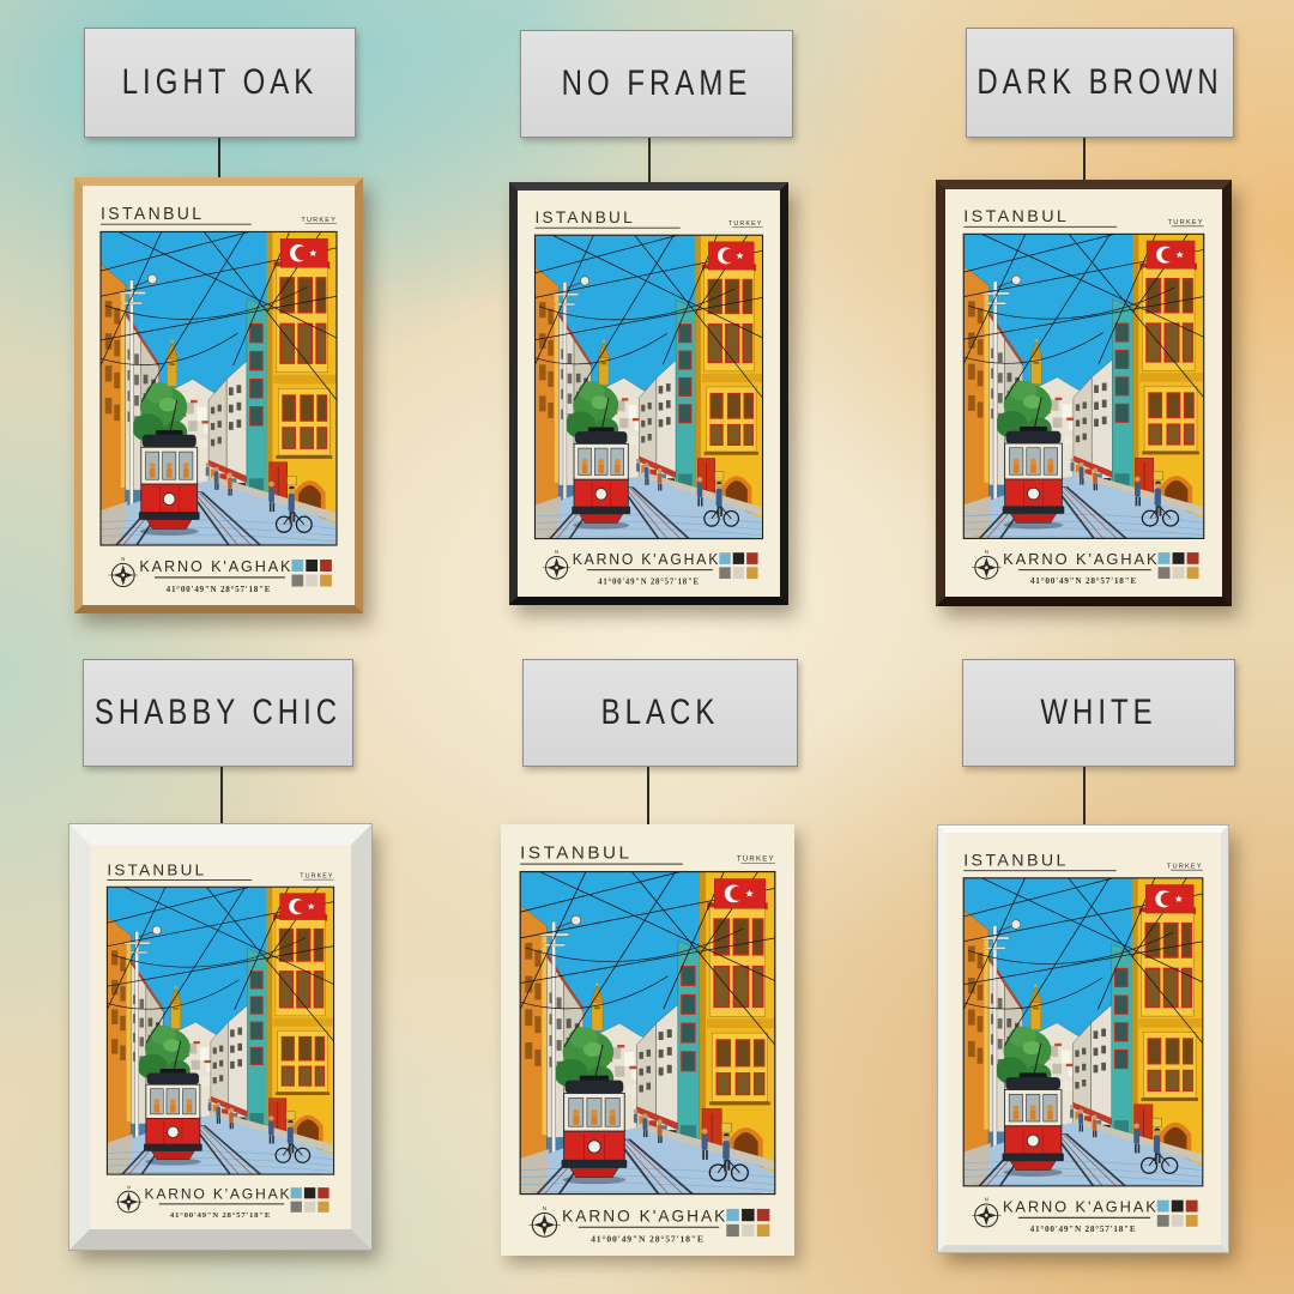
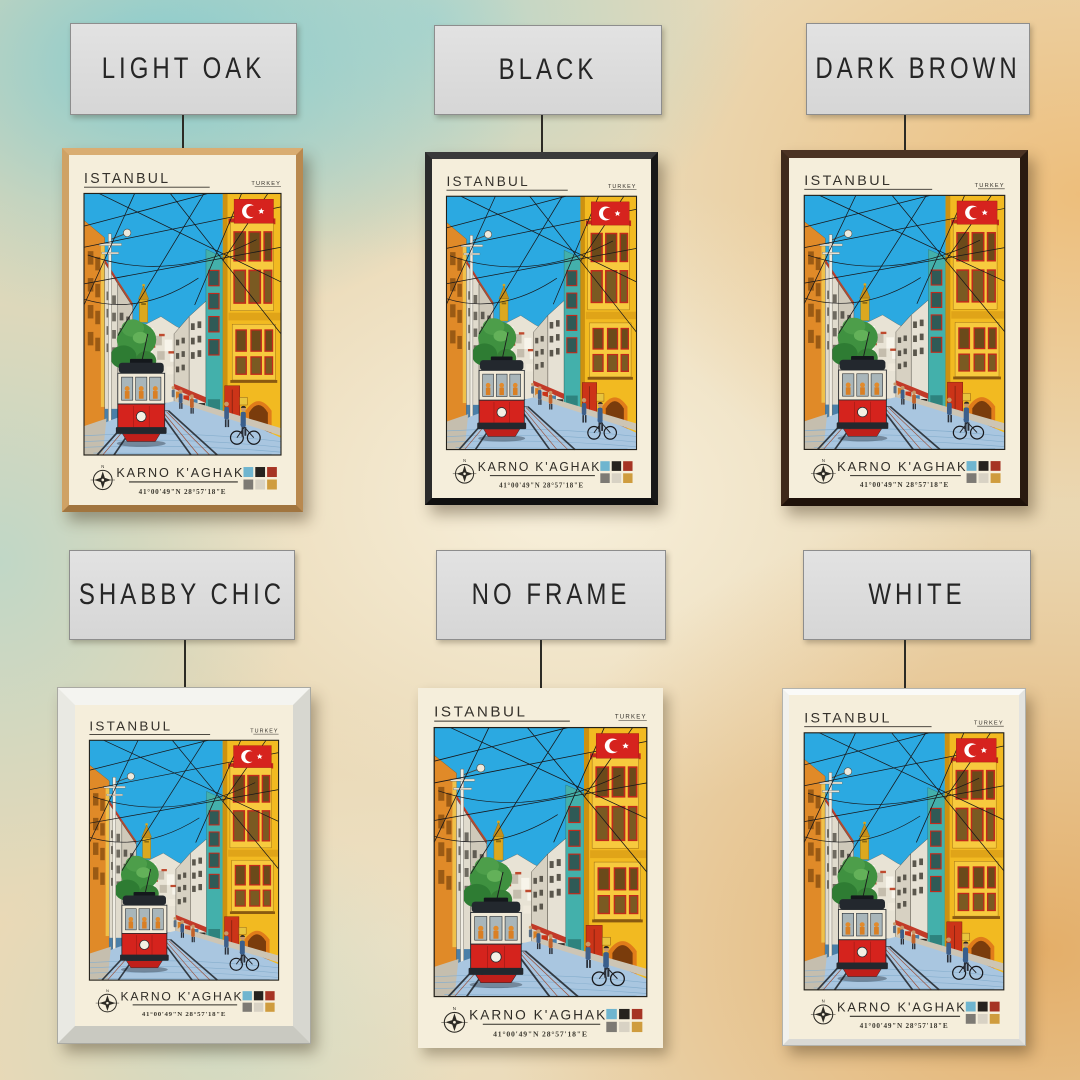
  LIGHT OAK
- NO FRAME
+ BLACK
  DARK BROWN
  SHABBY CHIC
- BLACK
+ NO FRAME
  WHITE
